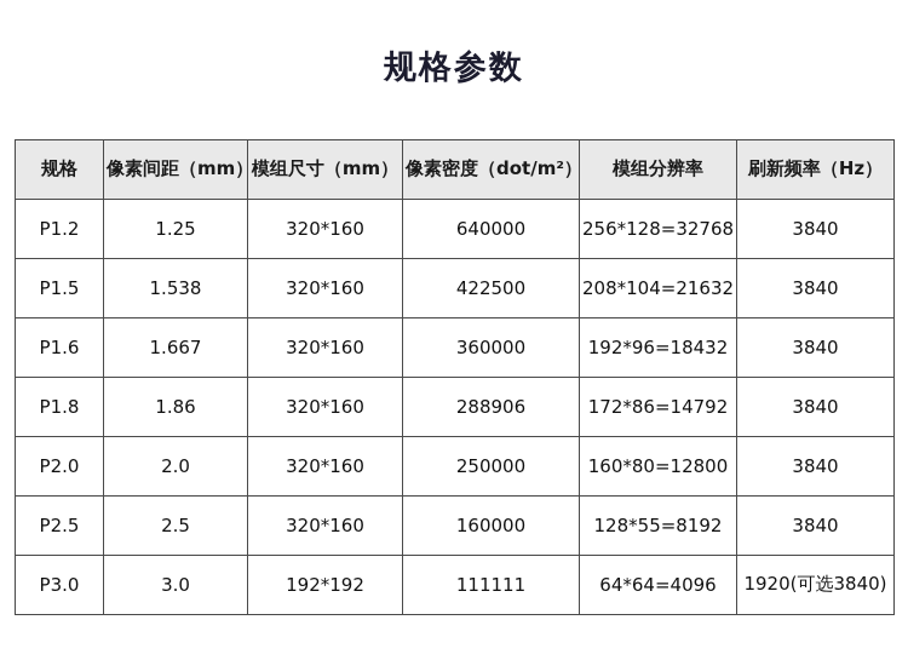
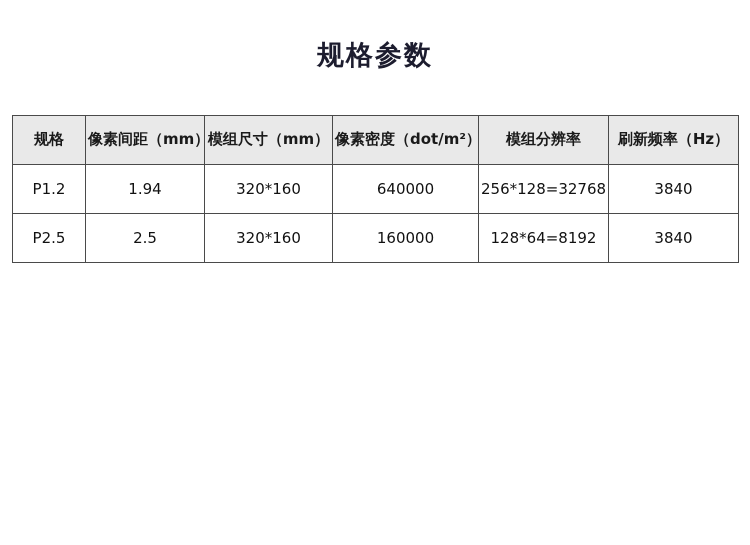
  规格参数
  规格	像素间距（mm）	模组尺寸（mm）	像素密度（dot/m²）	模组分辨率	刷新频率（Hz）
- P1.2	1.25	320*160	640000	256*128=32768	3840
+ P1.2	1.94	320*160	640000	256*128=32768	3840
- P1.5	1.538	320*160	422500	208*104=21632	3840
- P1.6	1.667	320*160	360000	192*96=18432	3840
- P1.8	1.86	320*160	288906	172*86=14792	3840
- P2.0	2.0	320*160	250000	160*80=12800	3840
- P2.5	2.5	320*160	160000	128*55=8192	3840
+ P2.5	2.5	320*160	160000	128*64=8192	3840
- P3.0	3.0	192*192	111111	64*64=4096	1920(可选3840)
